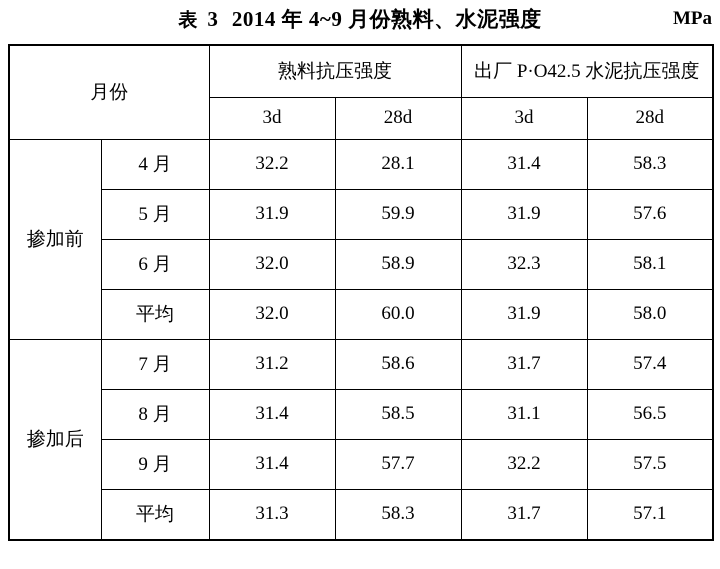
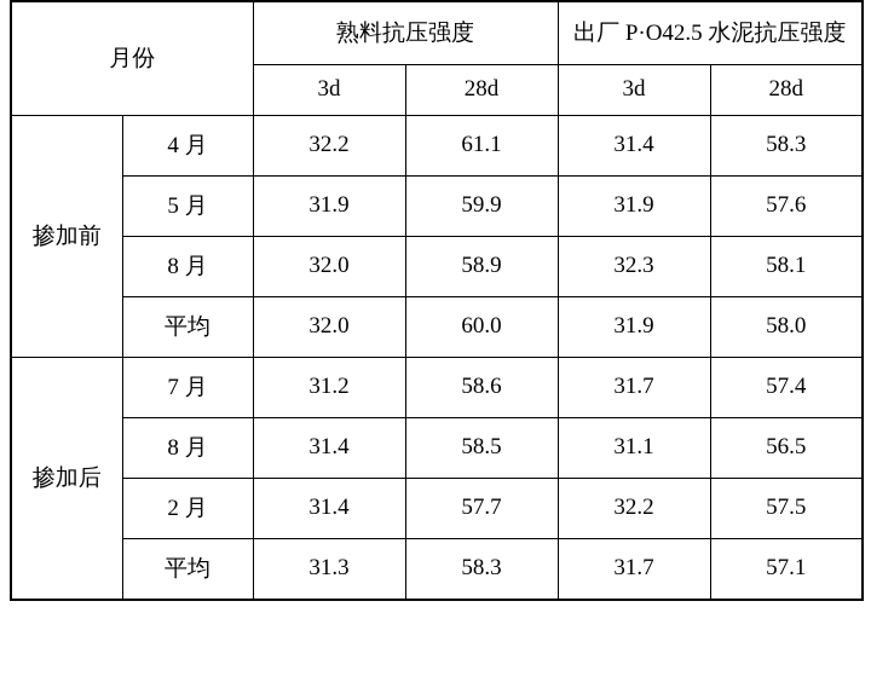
- 表
- 3
- 2014 年 4~9 月份熟料、水泥强度
- MPa
  月份	熟料抗压强度	出厂 P·O42.5 水泥抗压强度
  3d	28d	3d	28d
- 掺加前	4 月	32.2	28.1	31.4	58.3
+ 掺加前	4 月	32.2	61.1	31.4	58.3
  5 月	31.9	59.9	31.9	57.6
- 6 月	32.0	58.9	32.3	58.1
+ 8 月	32.0	58.9	32.3	58.1
  平均	32.0	60.0	31.9	58.0
  掺加后	7 月	31.2	58.6	31.7	57.4
  8 月	31.4	58.5	31.1	56.5
- 9 月	31.4	57.7	32.2	57.5
+ 2 月	31.4	57.7	32.2	57.5
  平均	31.3	58.3	31.7	57.1
